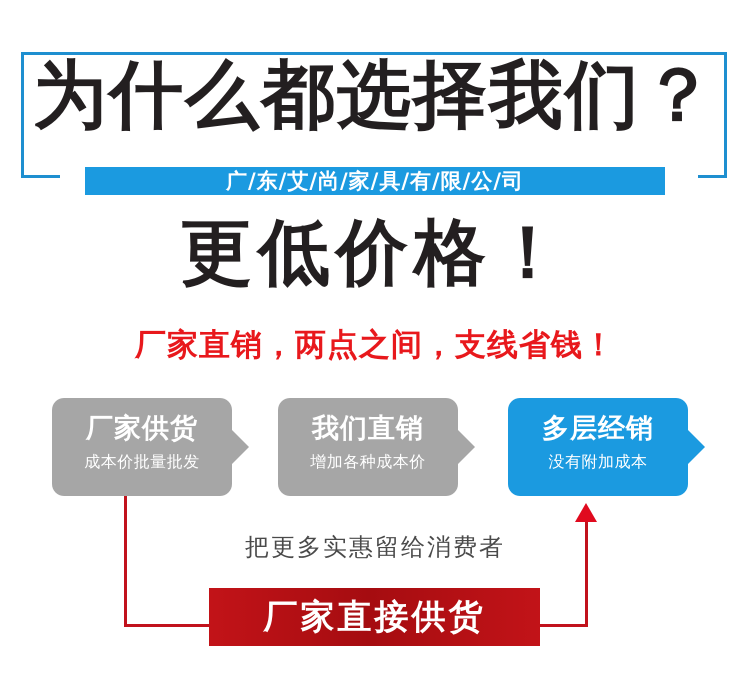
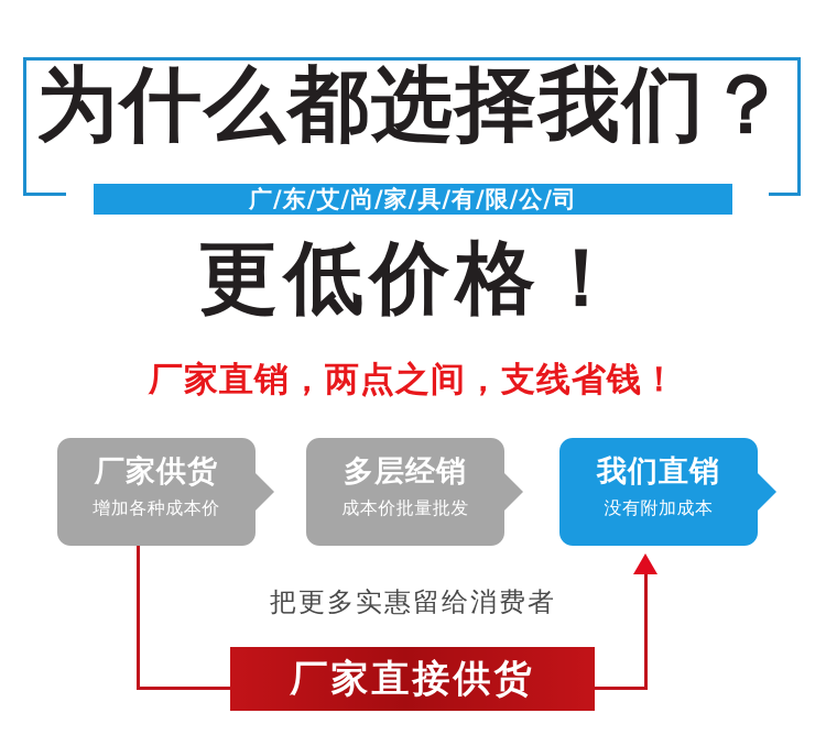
  为什么都选择我们？
  广/东/艾/尚/家/具/有/限/公/司
  更低价格！
  厂家直销，两点之间，支线省钱！
  厂家供货
- 成本价批量批发
+ 增加各种成本价
- 我们直销
+ 多层经销
- 增加各种成本价
+ 成本价批量批发
- 多层经销
+ 我们直销
  没有附加成本
  把更多实惠留给消费者
  厂家直接供货
